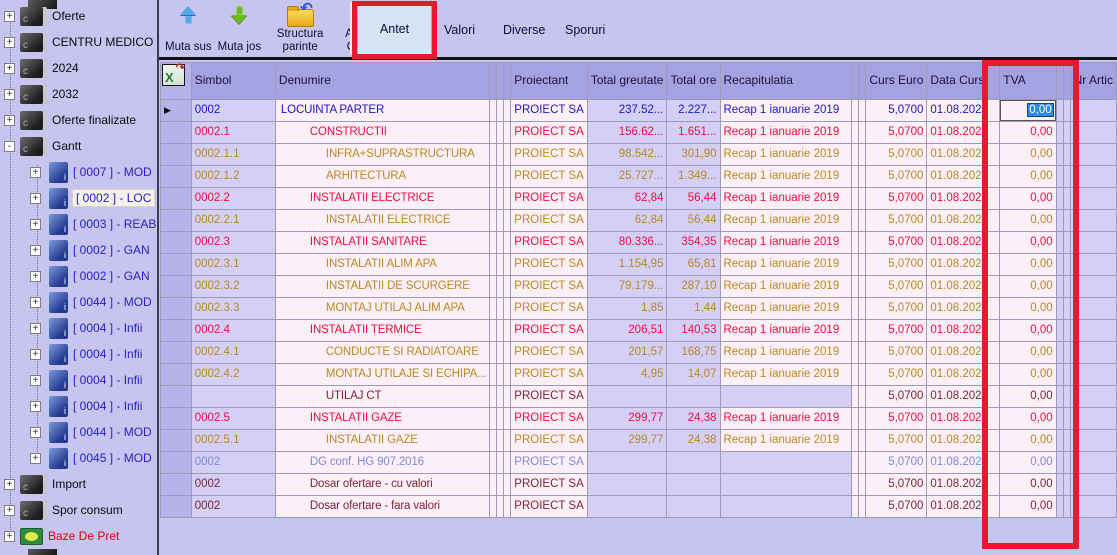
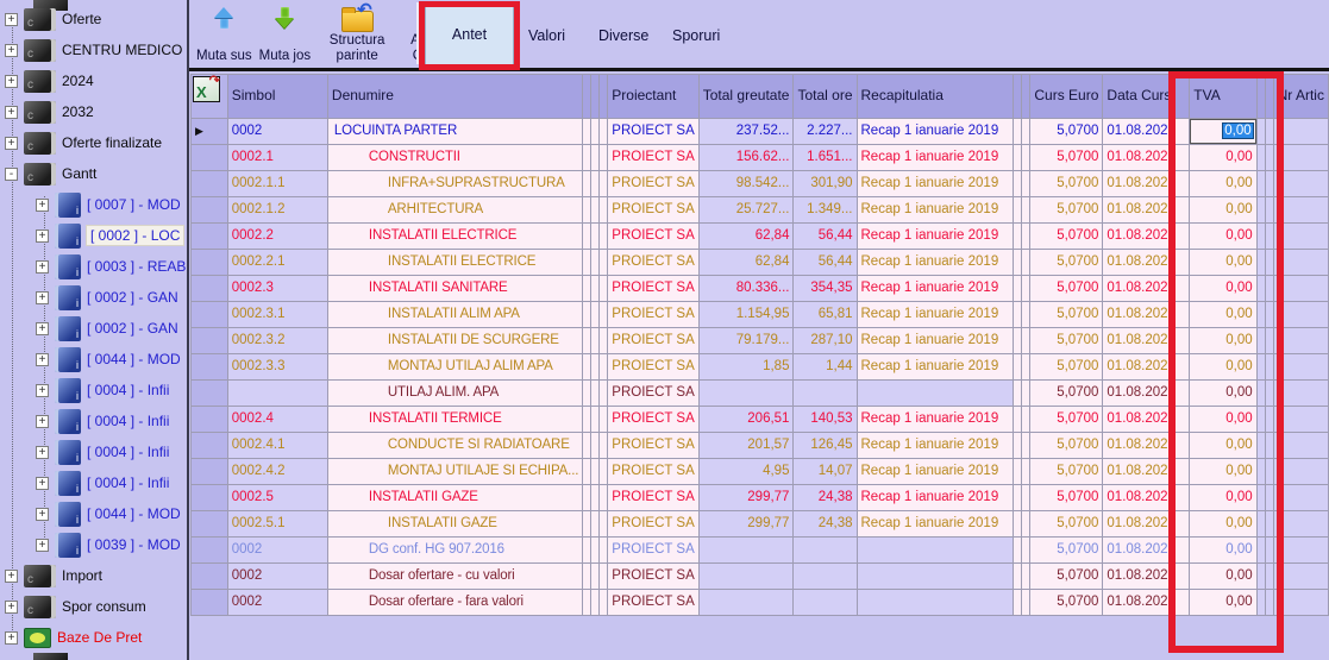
  +
  c
  Oferte
  +
  c
  CENTRU MEDICO
  +
  c
  2024
  +
  c
  2032
  +
  c
  Oferte finalizate
  -
  c
  Gantt
  +
  i
  [ 0007 ] - MOD
  +
  i
  [ 0002 ] - LOC
  +
  i
  [ 0003 ] - REAB
  +
  i
  [ 0002 ] - GAN
  +
  i
  [ 0002 ] - GAN
  +
  i
  [ 0044 ] - MOD
  +
  i
  [ 0004 ] - Infii
  +
  i
  [ 0004 ] - Infii
  +
  i
  [ 0004 ] - Infii
  +
  i
  [ 0004 ] - Infii
  +
  i
  [ 0044 ] - MOD
  +
  i
- [ 0045 ] - MOD
+ [ 0039 ] - MOD
  +
  c
  Import
  +
  c
  Spor consum
  +
  Baze De Pret
  Muta sus
  Muta jos
  Structura parinte
  Antet
  Valori
  Diverse
  Sporuri
  	Simbol	Denumire				Proiectant	Total greutate	Total ore	Recapitulatia			Curs Euro	Data Curs	TVA			Nr Artic
  ▶	0002	LOCUINTA PARTER				PROIECT SA	237.52...	2.227...	Recap 1 ianuarie 2019			5,0700	01.08.2025	0,00
  	0002.1	CONSTRUCTII				PROIECT SA	156.62...	1.651...	Recap 1 ianuarie 2019			5,0700	01.08.2025	0,00
  	0002.1.1	INFRA+SUPRASTRUCTURA				PROIECT SA	98.542...	301,90	Recap 1 ianuarie 2019			5,0700	01.08.2025	0,00
  	0002.1.2	ARHITECTURA				PROIECT SA	25.727...	1.349...	Recap 1 ianuarie 2019			5,0700	01.08.2025	0,00
  	0002.2	INSTALATII ELECTRICE				PROIECT SA	62,84	56,44	Recap 1 ianuarie 2019			5,0700	01.08.2025	0,00
  	0002.2.1	INSTALATII ELECTRICE				PROIECT SA	62,84	56,44	Recap 1 ianuarie 2019			5,0700	01.08.2025	0,00
  	0002.3	INSTALATII SANITARE				PROIECT SA	80.336...	354,35	Recap 1 ianuarie 2019			5,0700	01.08.2025	0,00
  	0002.3.1	INSTALATII ALIM APA				PROIECT SA	1.154,95	65,81	Recap 1 ianuarie 2019			5,0700	01.08.2025	0,00
  	0002.3.2	INSTALATII DE SCURGERE				PROIECT SA	79.179...	287,10	Recap 1 ianuarie 2019			5,0700	01.08.2025	0,00
  	0002.3.3	MONTAJ UTILAJ ALIM APA				PROIECT SA	1,85	1,44	Recap 1 ianuarie 2019			5,0700	01.08.2025	0,00
+ 		UTILAJ ALIM. APA				PROIECT SA						5,0700	01.08.2025	0,00
  	0002.4	INSTALATII TERMICE				PROIECT SA	206,51	140,53	Recap 1 ianuarie 2019			5,0700	01.08.2025	0,00
- 	0002.4.1	CONDUCTE SI RADIATOARE				PROIECT SA	201,57	168,75	Recap 1 ianuarie 2019			5,0700	01.08.2025	0,00
+ 	0002.4.1	CONDUCTE SI RADIATOARE				PROIECT SA	201,57	126,45	Recap 1 ianuarie 2019			5,0700	01.08.2025	0,00
  	0002.4.2	MONTAJ UTILAJE SI ECHIPA...				PROIECT SA	4,95	14,07	Recap 1 ianuarie 2019			5,0700	01.08.2025	0,00
- 		UTILAJ CT				PROIECT SA						5,0700	01.08.2025	0,00
  	0002.5	INSTALATII GAZE				PROIECT SA	299,77	24,38	Recap 1 ianuarie 2019			5,0700	01.08.2025	0,00
  	0002.5.1	INSTALATII GAZE				PROIECT SA	299,77	24,38	Recap 1 ianuarie 2019			5,0700	01.08.2025	0,00
  	0002	DG conf. HG 907.2016				PROIECT SA						5,0700	01.08.2025	0,00
  	0002	Dosar ofertare - cu valori				PROIECT SA						5,0700	01.08.2025	0,00
  	0002	Dosar ofertare - fara valori				PROIECT SA						5,0700	01.08.2025	0,00
